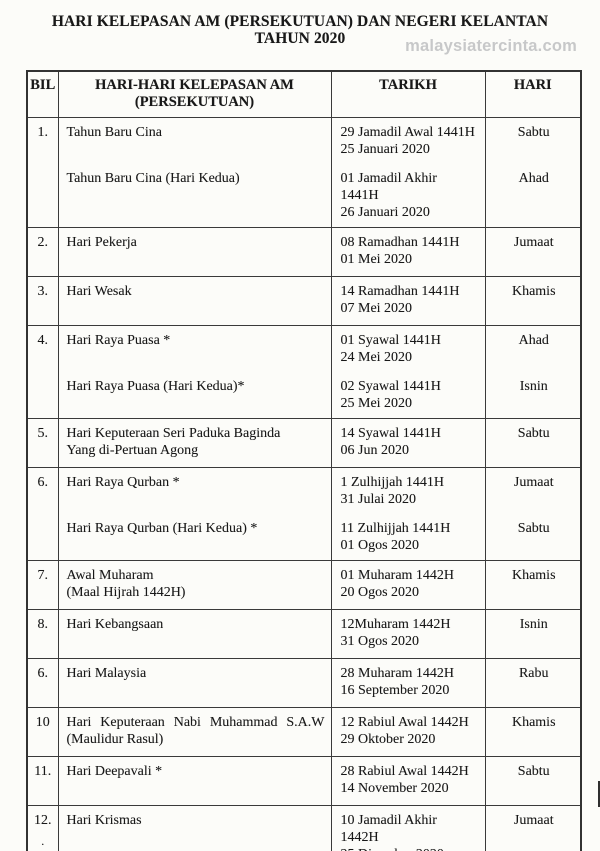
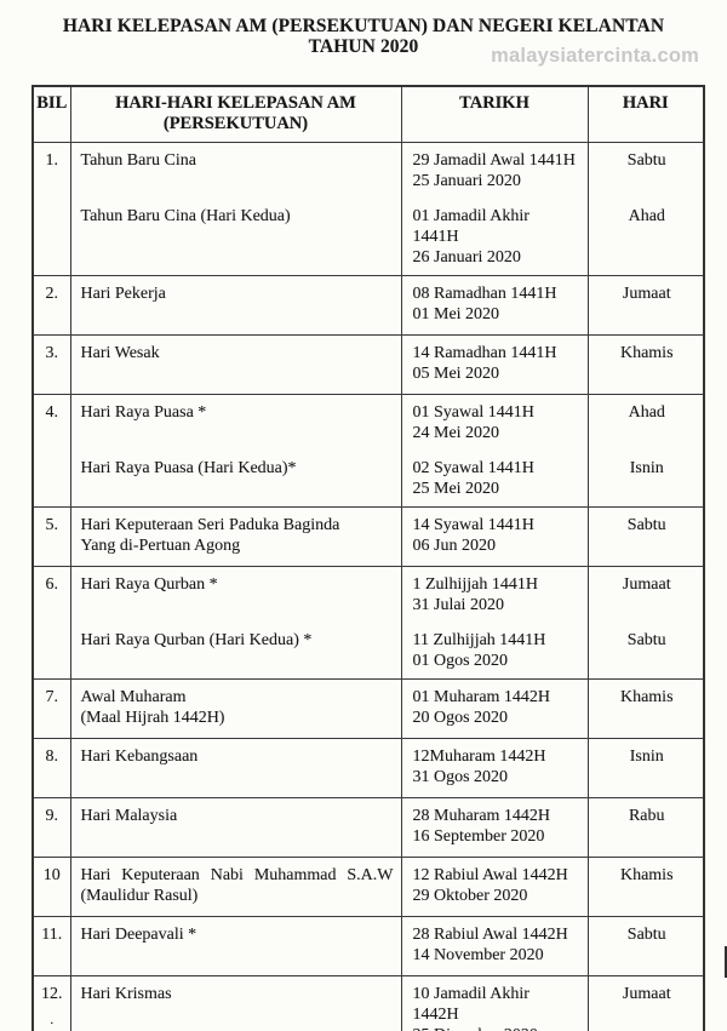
  HARI KELEPASAN AM (PERSEKUTUAN) DAN NEGERI KELANTAN
  TAHUN 2020
  malaysiatercinta.com
  BIL	HARI-HARI KELEPASAN AM (PERSEKUTUAN)	TARIKH	HARI
  1.	Tahun Baru Cina Tahun Baru Cina (Hari Kedua)	29 Jamadil Awal 1441H 25 Januari 2020 01 Jamadil Akhir 1441H 26 Januari 2020	Sabtu Ahad
  2.	Hari Pekerja	08 Ramadhan 1441H 01 Mei 2020	Jumaat
- 3.	Hari Wesak	14 Ramadhan 1441H 07 Mei 2020	Khamis
+ 3.	Hari Wesak	14 Ramadhan 1441H 05 Mei 2020	Khamis
  4.	Hari Raya Puasa * Hari Raya Puasa (Hari Kedua)*	01 Syawal 1441H 24 Mei 2020 02 Syawal 1441H 25 Mei 2020	Ahad Isnin
  5.	Hari Keputeraan Seri Paduka Baginda Yang di-Pertuan Agong	14 Syawal 1441H 06 Jun 2020	Sabtu
  6.	Hari Raya Qurban * Hari Raya Qurban (Hari Kedua) *	1 Zulhijjah 1441H 31 Julai 2020 11 Zulhijjah 1441H 01 Ogos 2020	Jumaat Sabtu
  7.	Awal Muharam (Maal Hijrah 1442H)	01 Muharam 1442H 20 Ogos 2020	Khamis
  8.	Hari Kebangsaan	12Muharam 1442H 31 Ogos 2020	Isnin
- 6.	Hari Malaysia	28 Muharam 1442H 16 September 2020	Rabu
+ 9.	Hari Malaysia	28 Muharam 1442H 16 September 2020	Rabu
  10	Hari Keputeraan Nabi Muhammad S.A.W (Maulidur Rasul)	12 Rabiul Awal 1442H 29 Oktober 2020	Khamis
  11.	Hari Deepavali *	28 Rabiul Awal 1442H 14 November 2020	Sabtu
  12. .	Hari Krismas	10 Jamadil Akhir 1442H	Jumaat
